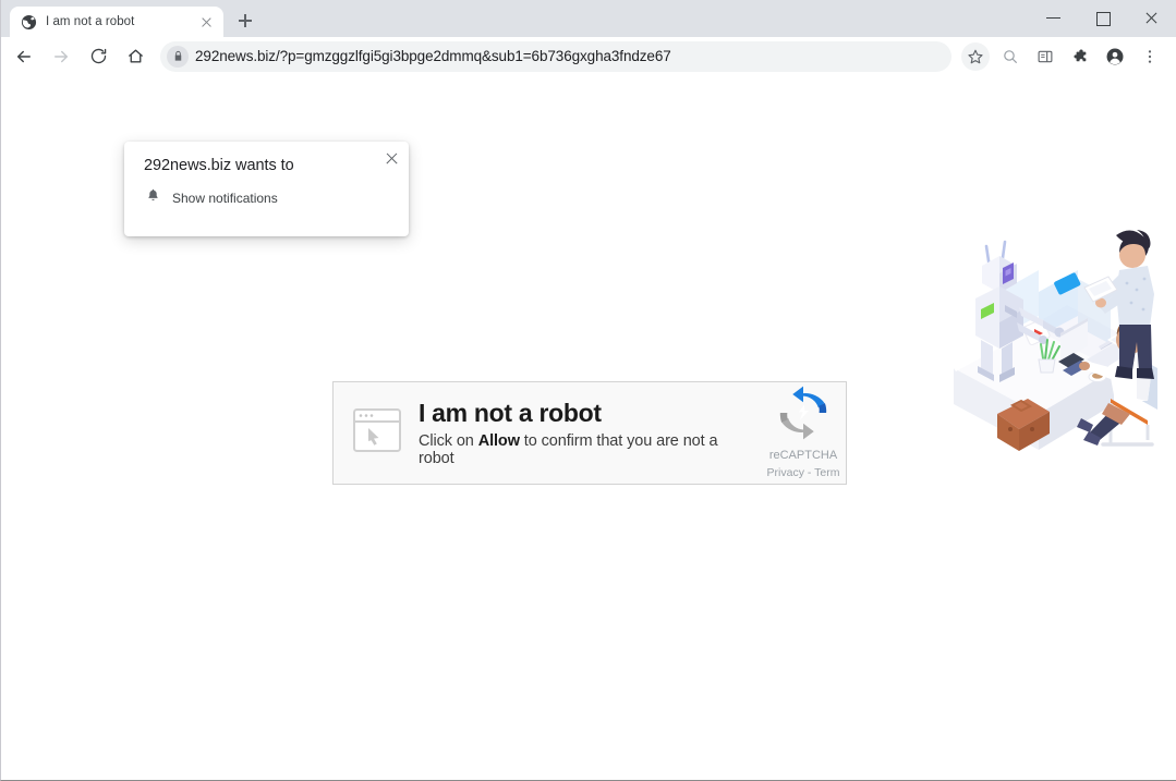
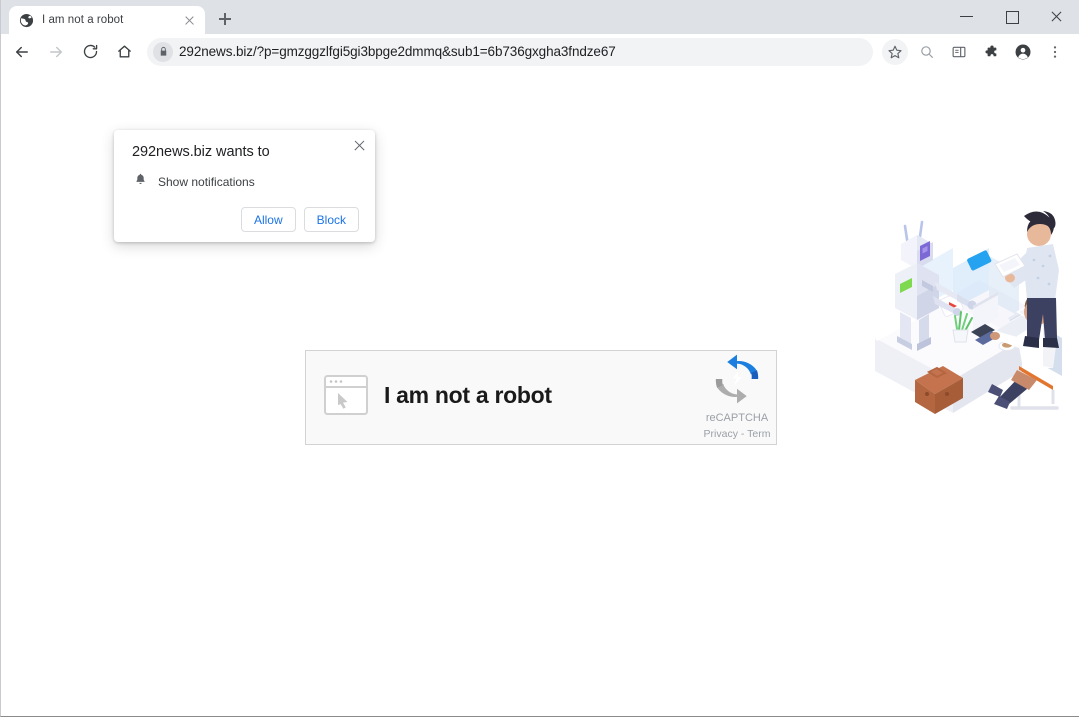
  I am not a robot
  292news.biz/?p=gmzggzlfgi5gi3bpge2dmmq&sub1=6b736gxgha3fndze67
  292news.biz wants to
  Show notifications
+ Allow
+ Block
  I am not a robot
- Click on Allow to confirm that you are not a robot
  reCAPTCHA
  Privacy - Term
